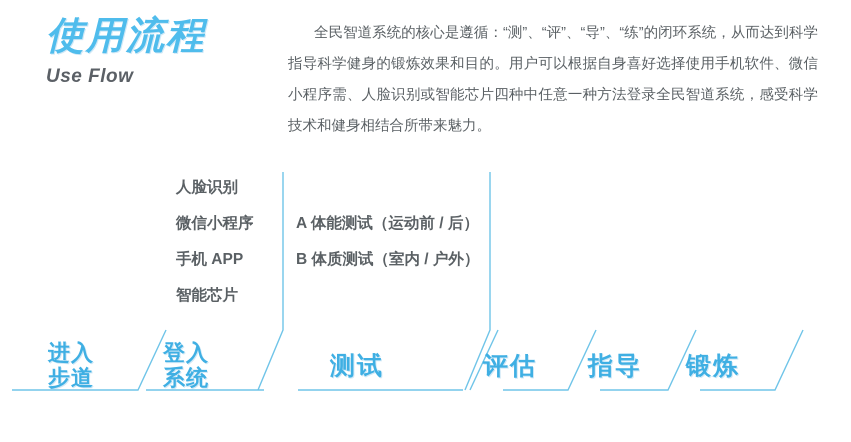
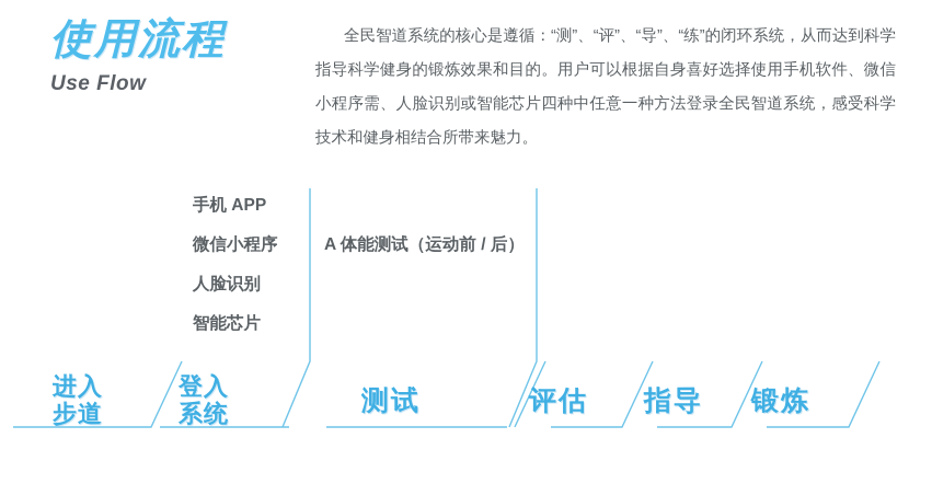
  使用流程
  Use Flow
  全民智道系统的核心是遵循：“测”、“评”、“导”、“练”的闭环系统，从而达到科学指导科学健身的锻炼效果和目的。用户可以根据自身喜好选择使用手机软件、微信小程序需、人脸识别或智能芯片四种中任意一种方法登录全民智道系统，感受科学技术和健身相结合所带来魅力。
- 人脸识别
+ 手机 APP
  微信小程序
- 手机 APP
+ 人脸识别
  智能芯片
  A 体能测试（运动前 / 后）
- B 体质测试（室内 / 户外）
  进入
  步道
  登入
  系统
  测试
  评估
  指导
  锻炼
